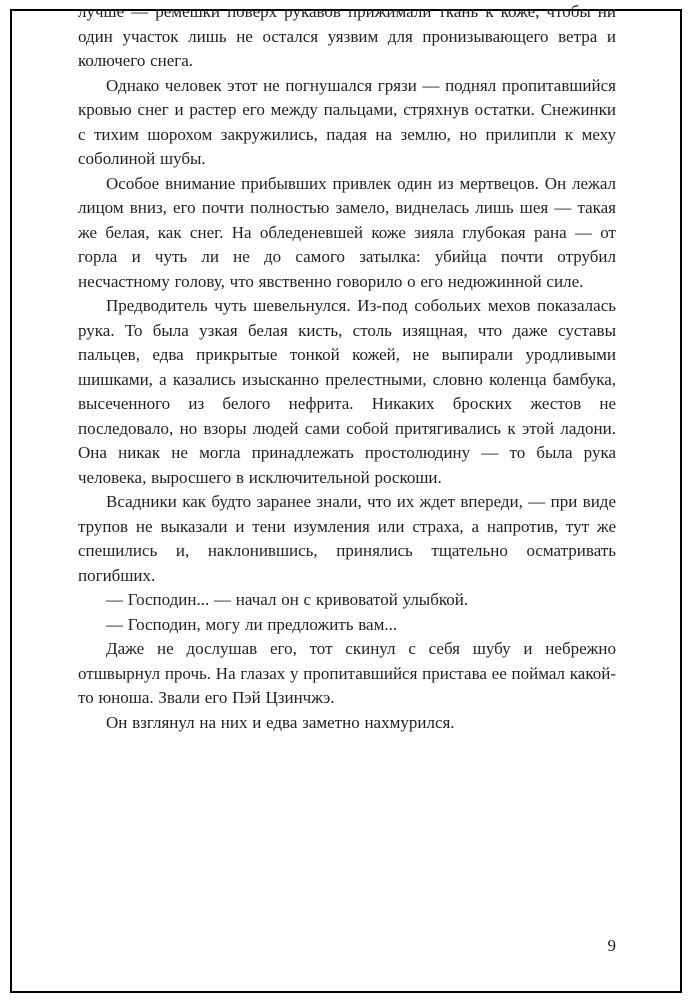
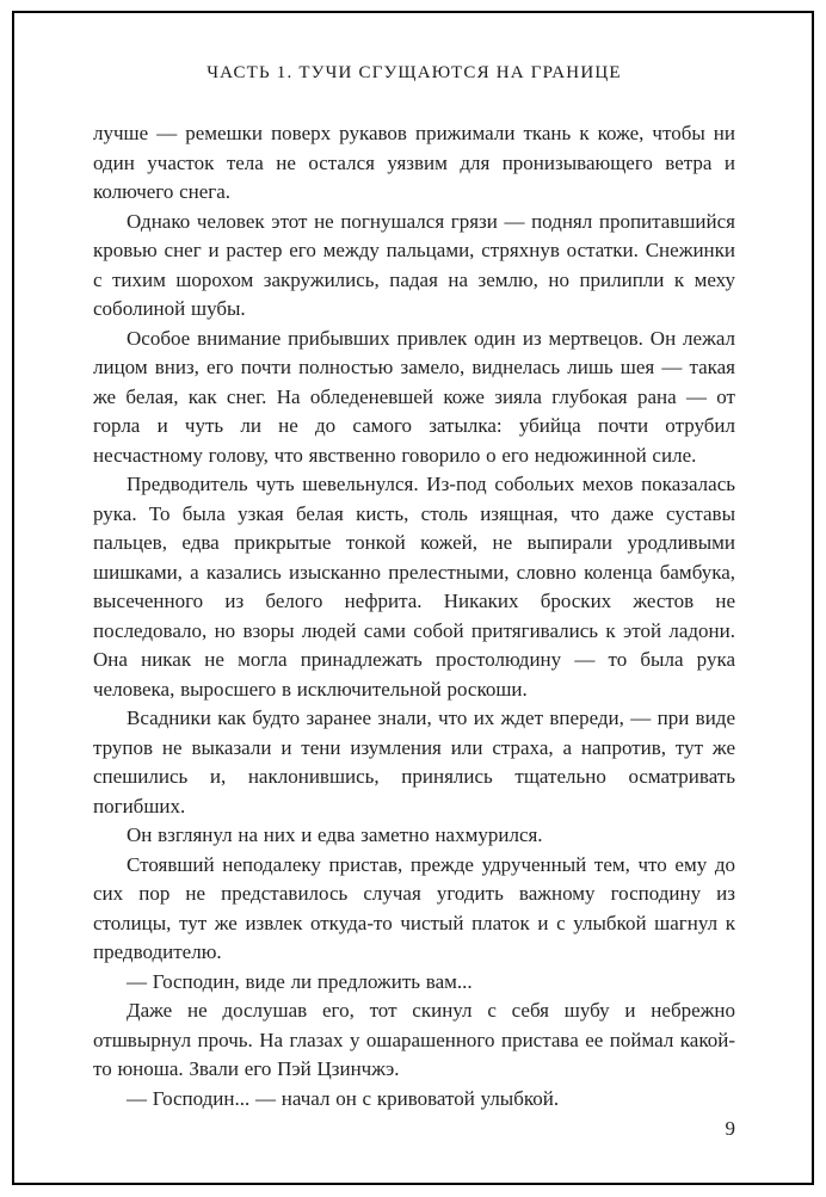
+ ЧАСТЬ 1. ТУЧИ СГУЩАЮТСЯ НА ГРАНИЦЕ
- лучше — ремешки поверх рукавов прижимали ткань к коже, чтобы ни один участок лишь не остался уязвим для пронизывающего ветра и колючего снега.
+ лучше — ремешки поверх рукавов прижимали ткань к коже, чтобы ни один участок тела не остался уязвим для пронизывающего ветра и колючего снега.
  Однако человек этот не погнушался грязи — поднял пропитавшийся кровью снег и растер его между пальцами, стряхнув остатки. Снежинки с тихим шорохом закружились, падая на землю, но прилипли к меху соболиной шубы.
  Особое внимание прибывших привлек один из мертвецов. Он лежал лицом вниз, его почти полностью замело, виднелась лишь шея — такая же белая, как снег. На обледеневшей коже зияла глубокая рана — от горла и чуть ли не до самого затылка: убийца почти отрубил несчастному голову, что явственно говорило о его недюжинной силе.
  Предводитель чуть шевельнулся. Из-под собольих мехов показалась рука. То была узкая белая кисть, столь изящная, что даже суставы пальцев, едва прикрытые тонкой кожей, не выпирали уродливыми шишками, а казались изысканно прелестными, словно коленца бамбука, высеченного из белого нефрита. Никаких броских жестов не последовало, но взоры людей сами собой притягивались к этой ладони. Она никак не могла принадлежать простолюдину — то была рука человека, выросшего в исключительной роскоши.
  Всадники как будто заранее знали, что их ждет впереди, — при виде трупов не выказали и тени изумления или страха, а напротив, тут же спешились и, наклонившись, принялись тщательно осматривать погибших.
- — Господин... — начал он с кривоватой улыбкой.
+ Он взглянул на них и едва заметно нахмурился.
+ Стоявший неподалеку пристав, прежде удрученный тем, что ему до сих пор не представилось случая угодить важному господину из столицы, тут же извлек откуда-то чистый платок и с улыбкой шагнул к предводителю.
- — Господин, могу ли предложить вам...
+ — Господин, виде ли предложить вам...
- Даже не дослушав его, тот скинул с себя шубу и небрежно отшвырнул прочь. На глазах у пропитавшийся пристава ее поймал какой-то юноша. Звали его Пэй Цзинчжэ.
+ Даже не дослушав его, тот скинул с себя шубу и небрежно отшвырнул прочь. На глазах у ошарашенного пристава ее поймал какой-то юноша. Звали его Пэй Цзинчжэ.
- Он взглянул на них и едва заметно нахмурился.
+ — Господин... — начал он с кривоватой улыбкой.
  9
